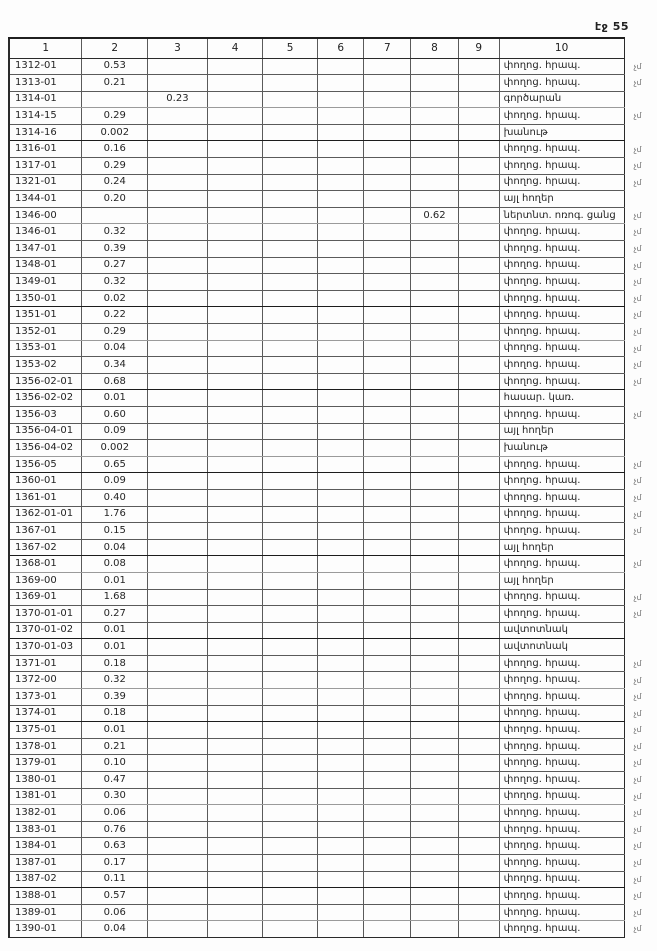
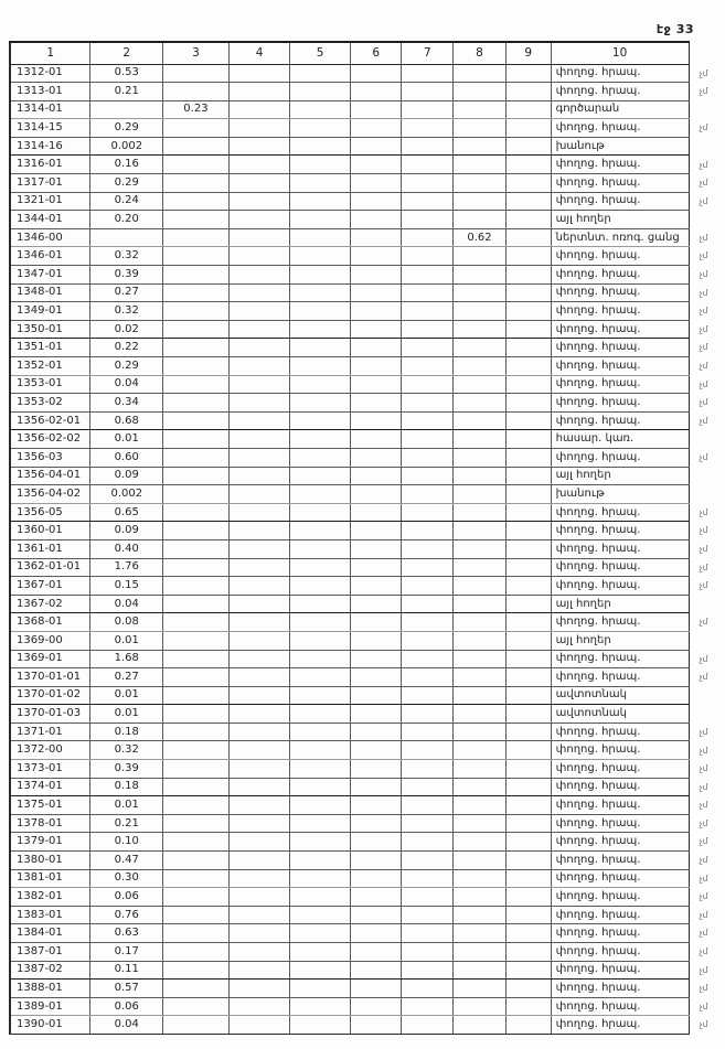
- էջ 55
+ էջ 33
  1	2	3	4	5	6	7	8	9	10
  1312-01	0.53								փողոց. հրապ.	չմ
  1313-01	0.21								փողոց. հրապ.	չմ
  1314-01		0.23							գործարան
  1314-15	0.29								փողոց. հրապ.	չմ
  1314-16	0.002								խանութ
  1316-01	0.16								փողոց. հրապ.	չմ
  1317-01	0.29								փողոց. հրապ.	չմ
  1321-01	0.24								փողոց. հրապ.	չմ
  1344-01	0.20								այլ հողեր
  1346-00							0.62		ներտնտ. ոռոգ. ցանց	չմ
  1346-01	0.32								փողոց. հրապ.	չմ
  1347-01	0.39								փողոց. հրապ.	չմ
  1348-01	0.27								փողոց. հրապ.	չմ
  1349-01	0.32								փողոց. հրապ.	չմ
  1350-01	0.02								փողոց. հրապ.	չմ
  1351-01	0.22								փողոց. հրապ.	չմ
  1352-01	0.29								փողոց. հրապ.	չմ
  1353-01	0.04								փողոց. հրապ.	չմ
  1353-02	0.34								փողոց. հրապ.	չմ
  1356-02-01	0.68								փողոց. հրապ.	չմ
  1356-02-02	0.01								հասար. կառ.
  1356-03	0.60								փողոց. հրապ.	չմ
  1356-04-01	0.09								այլ հողեր
  1356-04-02	0.002								խանութ
  1356-05	0.65								փողոց. հրապ.	չմ
  1360-01	0.09								փողոց. հրապ.	չմ
  1361-01	0.40								փողոց. հրապ.	չմ
  1362-01-01	1.76								փողոց. հրապ.	չմ
  1367-01	0.15								փողոց. հրապ.	չմ
  1367-02	0.04								այլ հողեր
  1368-01	0.08								փողոց. հրապ.	չմ
  1369-00	0.01								այլ հողեր
  1369-01	1.68								փողոց. հրապ.	չմ
  1370-01-01	0.27								փողոց. հրապ.	չմ
  1370-01-02	0.01								ավտոտնակ
  1370-01-03	0.01								ավտոտնակ
  1371-01	0.18								փողոց. հրապ.	չմ
  1372-00	0.32								փողոց. հրապ.	չմ
  1373-01	0.39								փողոց. հրապ.	չմ
  1374-01	0.18								փողոց. հրապ.	չմ
  1375-01	0.01								փողոց. հրապ.	չմ
  1378-01	0.21								փողոց. հրապ.	չմ
  1379-01	0.10								փողոց. հրապ.	չմ
  1380-01	0.47								փողոց. հրապ.	չմ
  1381-01	0.30								փողոց. հրապ.	չմ
  1382-01	0.06								փողոց. հրապ.	չմ
  1383-01	0.76								փողոց. հրապ.	չմ
  1384-01	0.63								փողոց. հրապ.	չմ
  1387-01	0.17								փողոց. հրապ.	չմ
  1387-02	0.11								փողոց. հրապ.	չմ
  1388-01	0.57								փողոց. հրապ.	չմ
  1389-01	0.06								փողոց. հրապ.	չմ
  1390-01	0.04								փողոց. հրապ.	չմ
